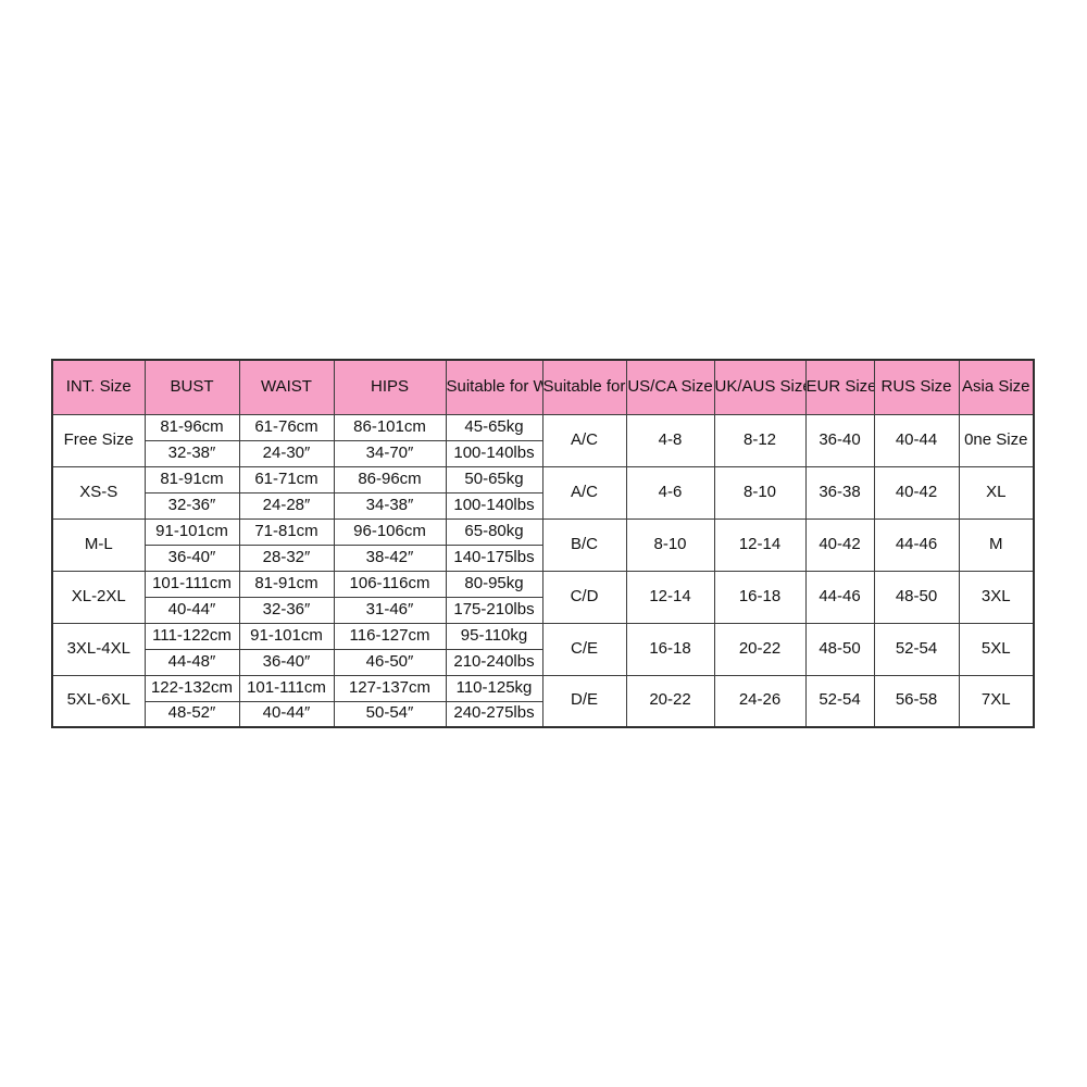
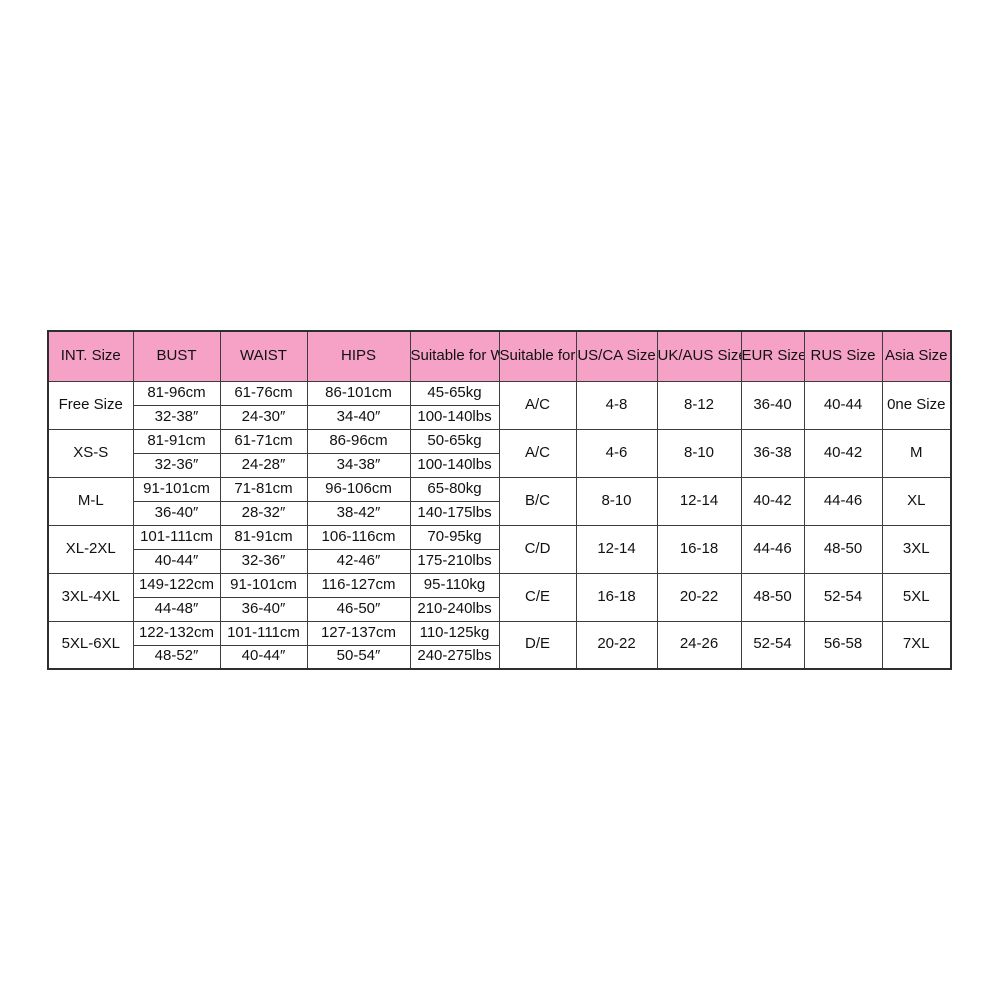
  INT. Size	BUST	WAIST	HIPS	Suitable for W	Suitable for	US/CA Size	UK/AUS Siz	EUR Size	RUS Size	Asia Size
  Free Size	81-96cm	61-76cm	86-101cm	45-65kg	A/C	4-8	8-12	36-40	40-44	0ne Size
- 32-38″	24-30″	34-70″	100-140lbs
+ 32-38″	24-30″	34-40″	100-140lbs
- XS-S	81-91cm	61-71cm	86-96cm	50-65kg	A/C	4-6	8-10	36-38	40-42	XL
+ XS-S	81-91cm	61-71cm	86-96cm	50-65kg	A/C	4-6	8-10	36-38	40-42	M
  32-36″	24-28″	34-38″	100-140lbs
- M-L	91-101cm	71-81cm	96-106cm	65-80kg	B/C	8-10	12-14	40-42	44-46	M
+ M-L	91-101cm	71-81cm	96-106cm	65-80kg	B/C	8-10	12-14	40-42	44-46	XL
  36-40″	28-32″	38-42″	140-175lbs
- XL-2XL	101-111cm	81-91cm	106-116cm	80-95kg	C/D	12-14	16-18	44-46	48-50	3XL
+ XL-2XL	101-111cm	81-91cm	106-116cm	70-95kg	C/D	12-14	16-18	44-46	48-50	3XL
- 40-44″	32-36″	31-46″	175-210lbs
+ 40-44″	32-36″	42-46″	175-210lbs
- 3XL-4XL	111-122cm	91-101cm	116-127cm	95-110kg	C/E	16-18	20-22	48-50	52-54	5XL
+ 3XL-4XL	149-122cm	91-101cm	116-127cm	95-110kg	C/E	16-18	20-22	48-50	52-54	5XL
  44-48″	36-40″	46-50″	210-240lbs
  5XL-6XL	122-132cm	101-111cm	127-137cm	110-125kg	D/E	20-22	24-26	52-54	56-58	7XL
  48-52″	40-44″	50-54″	240-275lbs
